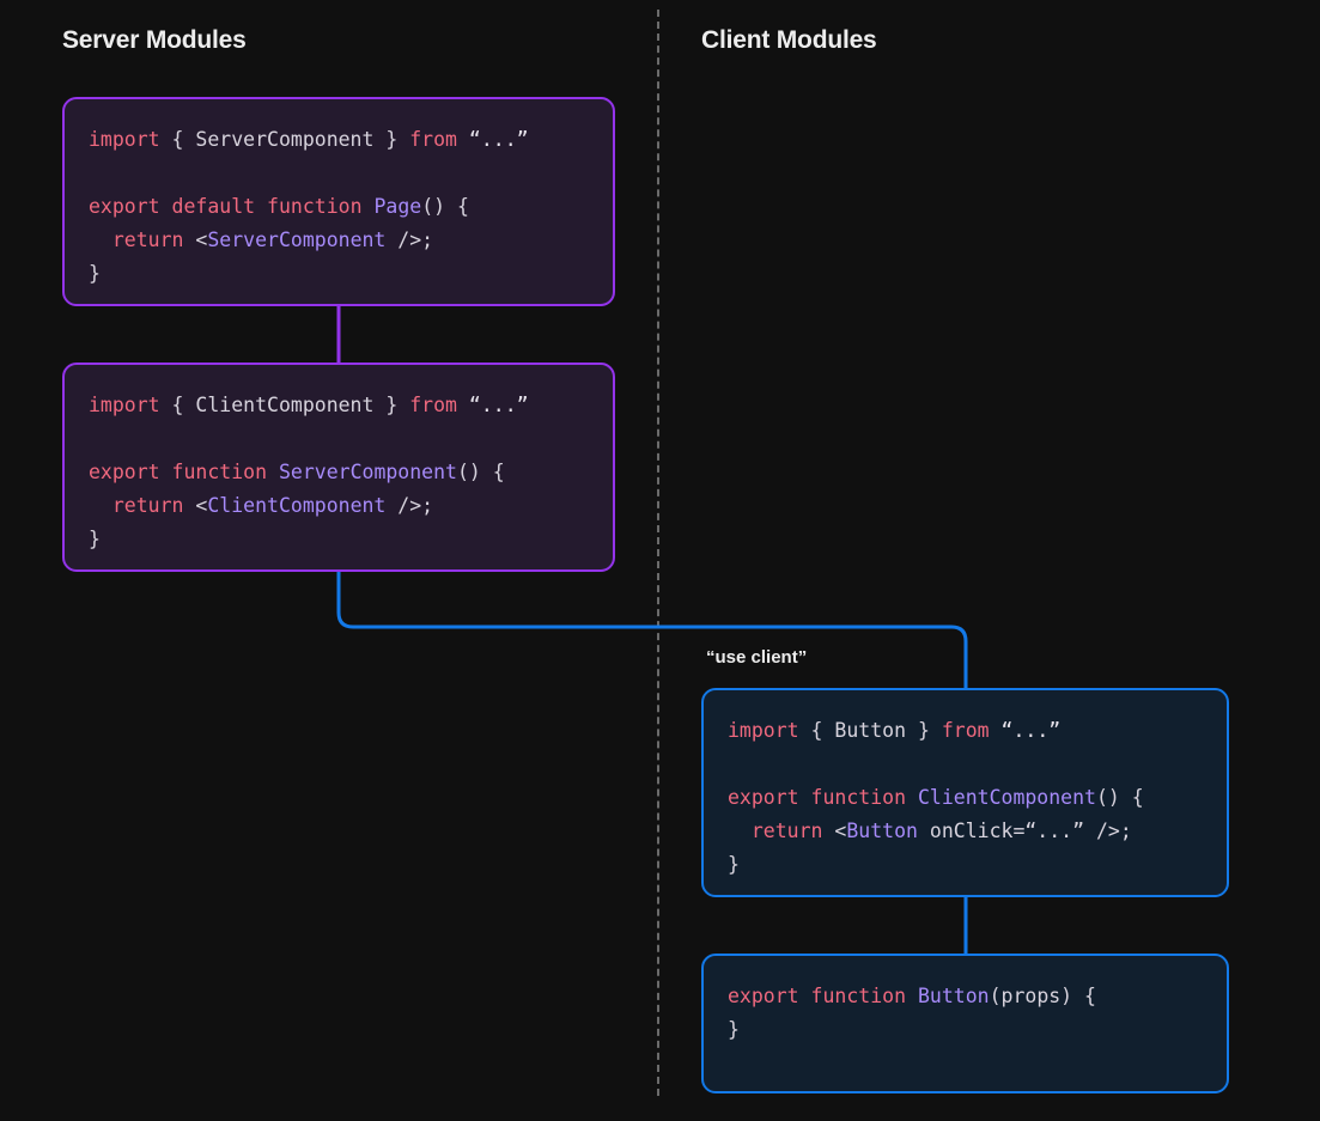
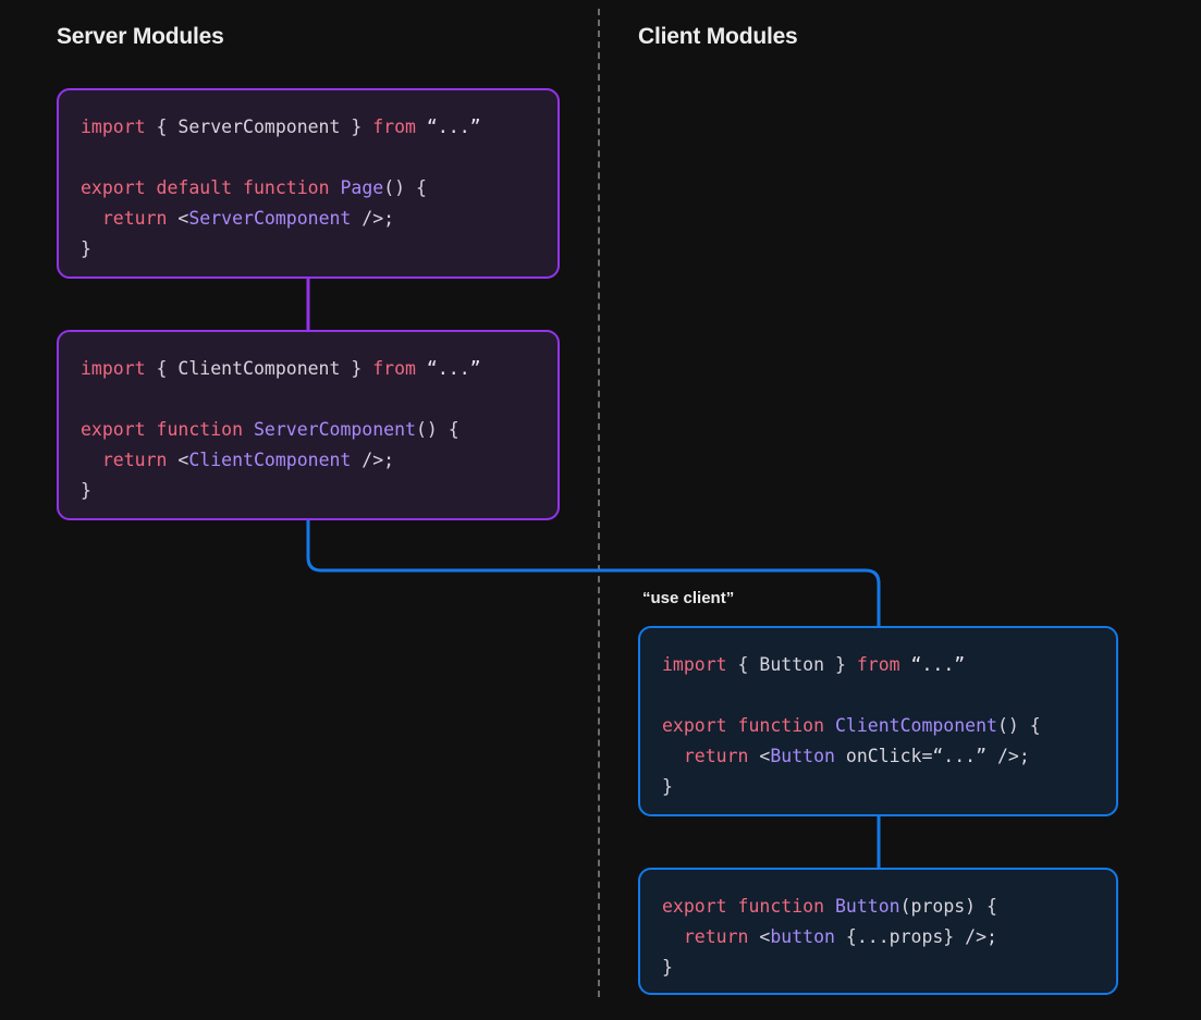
  Server Modules
  Client Modules
  import { ServerComponent } from “...”
  export default function Page() {
  return <ServerComponent />;
  }
  import { ClientComponent } from “...”
  export function ServerComponent() {
  return <ClientComponent />;
  }
  “use client”
  import { Button } from “...”
  export function ClientComponent() {
  return <Button onClick=“...” />;
  }
  export function Button(props) {
+ return <button {...props} />;
  }
